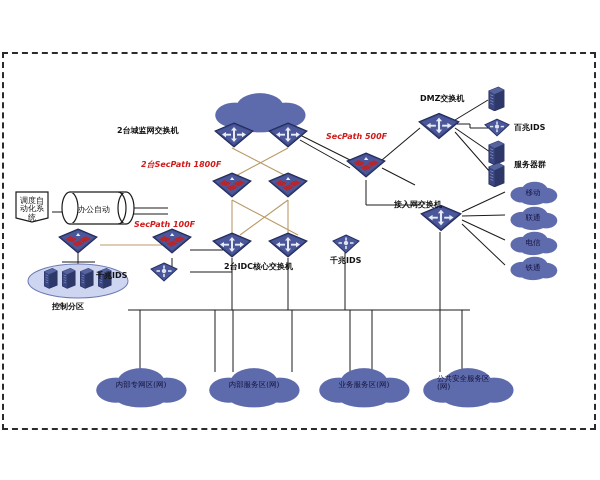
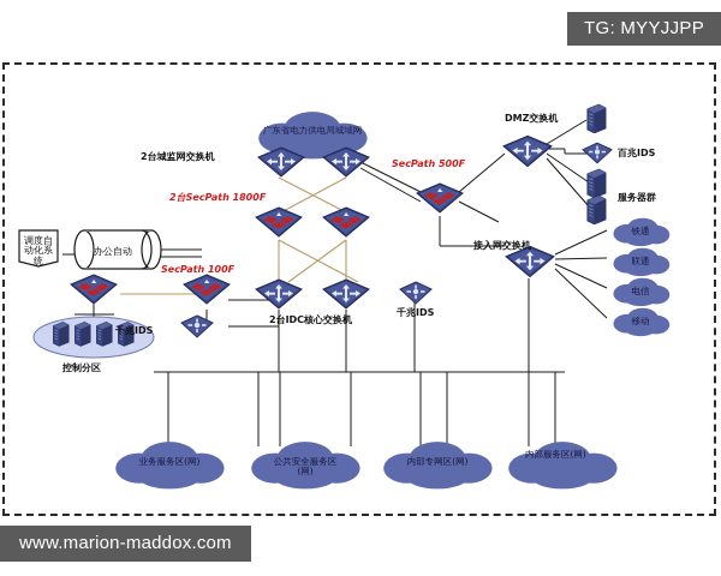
+ 广东省电力供电局城域网
  2台城监网交换机
  2台SecPath 1800F
  SecPath 500F
  SecPath 100F
  DMZ交换机
  百兆IDS
  服务器群
  接入网交换机
  2台IDC核心交换机
  千兆IDS
  千兆IDS
  调度自动化系统
  办公自动
  控制分区
- 移动
+ 铁通
  联通
  电信
- 铁通
+ 移动
- 内部专网区(网)
+ 业务服务区(网)
- 内部服务区(网)
+ 公共安全服务区(网)
- 业务服务区(网)
+ 内部专网区(网)
- 公共安全服务区(网)
+ 内部服务区(网)
+ TG: MYYJJPP
+ www.marion-maddox.com
